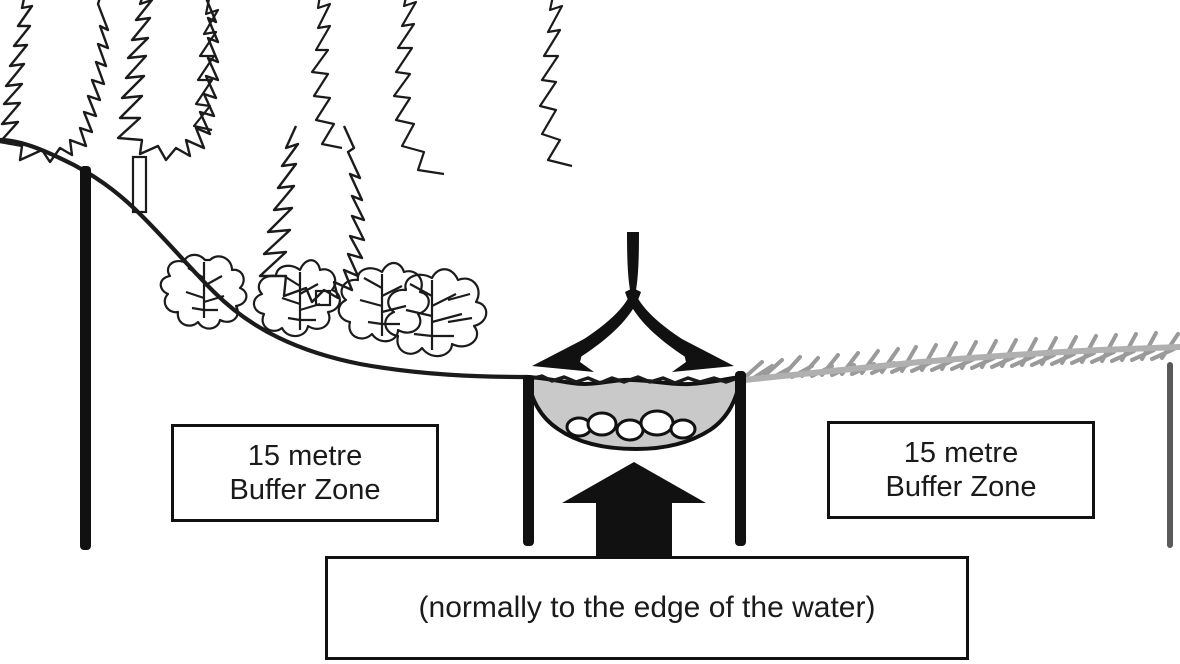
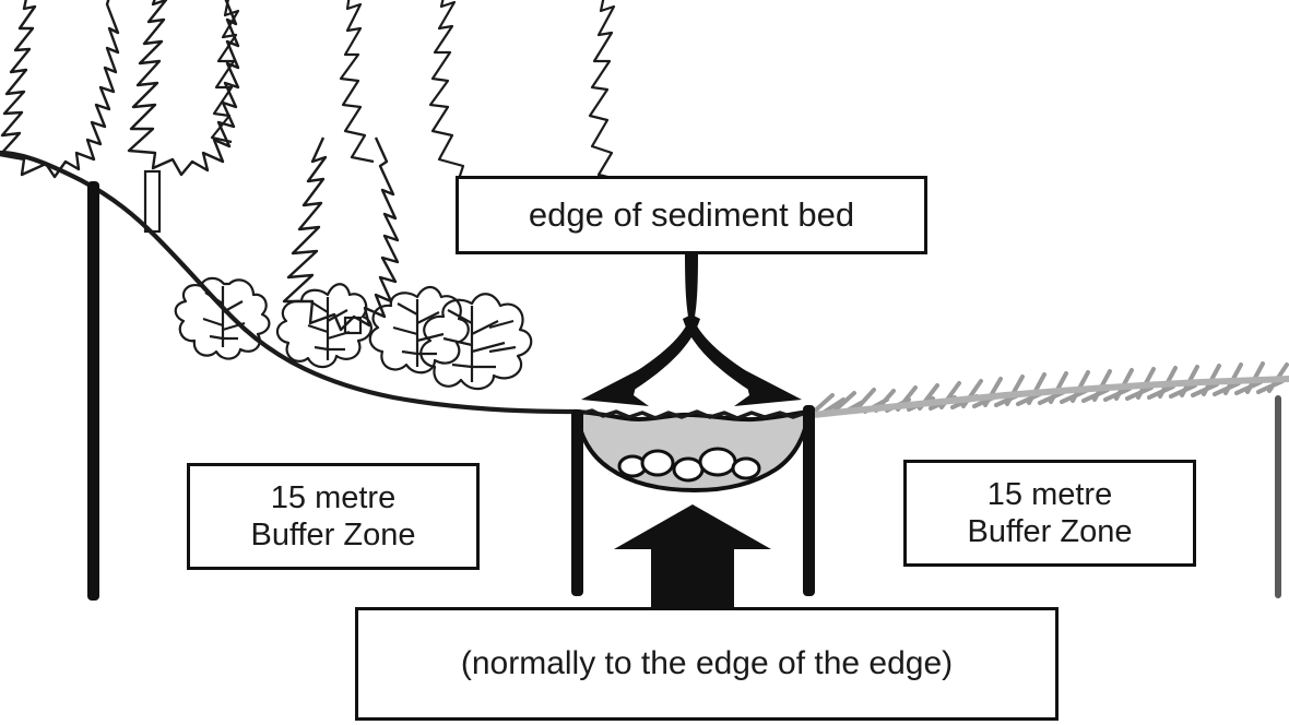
+ edge of sediment bed
  15 metre
  Buffer Zone
  15 metre
  Buffer Zone
- (normally to the edge of the water)
+ (normally to the edge of the edge)
